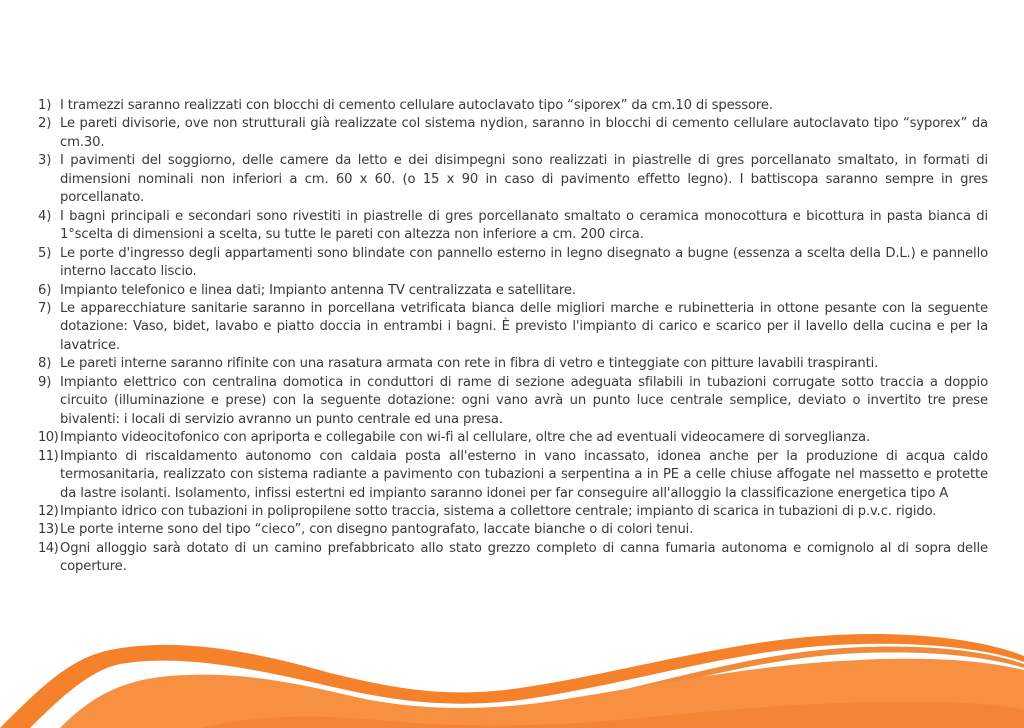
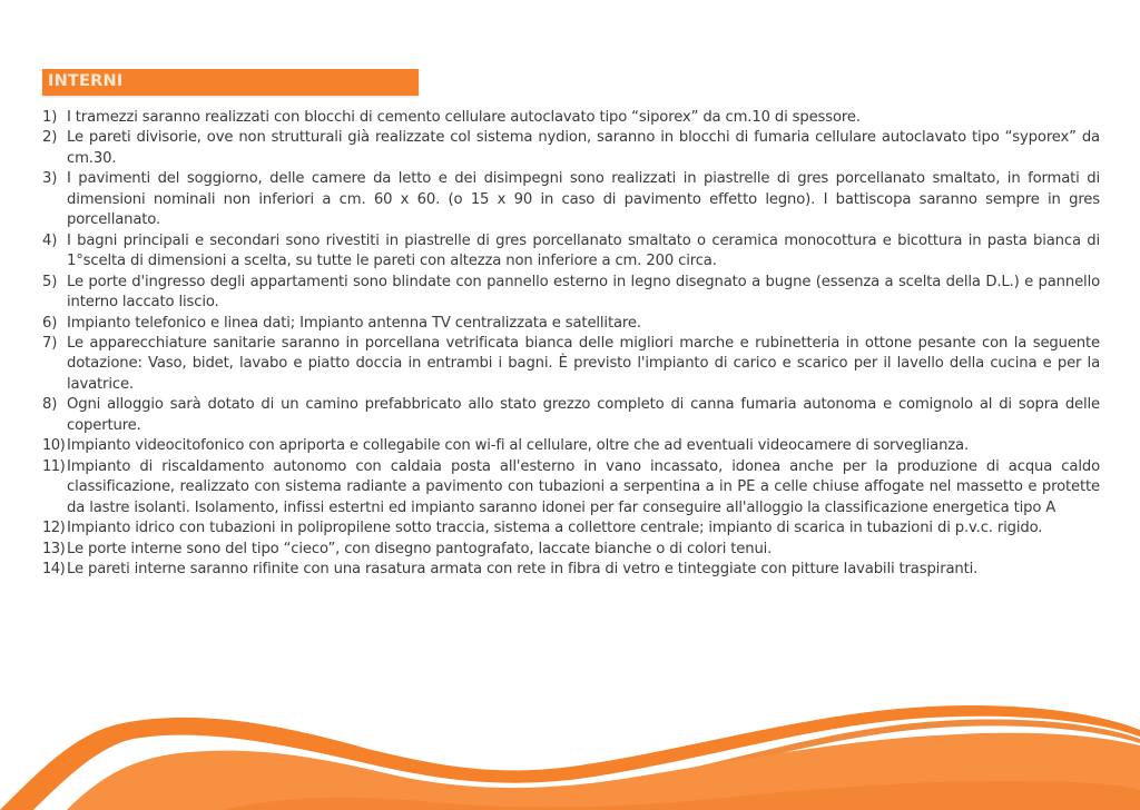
+ INTERNI
  1)
  I tramezzi saranno realizzati con blocchi di cemento cellulare autoclavato tipo “siporex” da cm.10 di spessore.
  2)
- Le pareti divisorie, ove non strutturali già realizzate col sistema nydion, saranno in blocchi di cemento cellulare autoclavato tipo “syporex” da cm.30.
+ Le pareti divisorie, ove non strutturali già realizzate col sistema nydion, saranno in blocchi di fumaria cellulare autoclavato tipo “syporex” da cm.30.
  3)
  I pavimenti del soggiorno, delle camere da letto e dei disimpegni sono realizzati in piastrelle di gres porcellanato smaltato, in formati di dimensioni nominali non inferiori a cm. 60 x 60. (o 15 x 90 in caso di pavimento effetto legno). I battiscopa saranno sempre in gres porcellanato.
  4)
  I bagni principali e secondari sono rivestiti in piastrelle di gres porcellanato smaltato o ceramica monocottura e bicottura in pasta bianca di 1°scelta di dimensioni a scelta, su tutte le pareti con altezza non inferiore a cm. 200 circa.
  5)
  Le porte d'ingresso degli appartamenti sono blindate con pannello esterno in legno disegnato a bugne (essenza a scelta della D.L.) e pannello interno laccato liscio.
  6)
  Impianto telefonico e linea dati; Impianto antenna TV centralizzata e satellitare.
  7)
  Le apparecchiature sanitarie saranno in porcellana vetrificata bianca delle migliori marche e rubinetteria in ottone pesante con la seguente dotazione: Vaso, bidet, lavabo e piatto doccia in entrambi i bagni. È previsto l'impianto di carico e scarico per il lavello della cucina e per la lavatrice.
  8)
- Le pareti interne saranno rifinite con una rasatura armata con rete in fibra di vetro e tinteggiate con pitture lavabili traspiranti.
+ Ogni alloggio sarà dotato di un camino prefabbricato allo stato grezzo completo di canna fumaria autonoma e comignolo al di sopra delle coperture.
- 9)
- Impianto elettrico con centralina domotica in conduttori di rame di sezione adeguata sfilabili in tubazioni corrugate sotto traccia a doppio circuito (illuminazione e prese) con la seguente dotazione: ogni vano avrà un punto luce centrale semplice, deviato o invertito tre prese bivalenti: i locali di servizio avranno un punto centrale ed una presa.
  10)
  Impianto videocitofonico con apriporta e collegabile con wi-fi al cellulare, oltre che ad eventuali videocamere di sorveglianza.
  11)
- Impianto di riscaldamento autonomo con caldaia posta all'esterno in vano incassato, idonea anche per la produzione di acqua caldo termosanitaria, realizzato con sistema radiante a pavimento con tubazioni a serpentina a in PE a celle chiuse affogate nel massetto e protette da lastre isolanti. Isolamento, infissi estertni ed impianto saranno idonei per far conseguire all'alloggio la classificazione energetica tipo A
+ Impianto di riscaldamento autonomo con caldaia posta all'esterno in vano incassato, idonea anche per la produzione di acqua caldo classificazione, realizzato con sistema radiante a pavimento con tubazioni a serpentina a in PE a celle chiuse affogate nel massetto e protette da lastre isolanti. Isolamento, infissi estertni ed impianto saranno idonei per far conseguire all'alloggio la classificazione energetica tipo A
  12)
  Impianto idrico con tubazioni in polipropilene sotto traccia, sistema a collettore centrale; impianto di scarica in tubazioni di p.v.c. rigido.
  13)
  Le porte interne sono del tipo “cieco”, con disegno pantografato, laccate bianche o di colori tenui.
  14)
- Ogni alloggio sarà dotato di un camino prefabbricato allo stato grezzo completo di canna fumaria autonoma e comignolo al di sopra delle coperture.
+ Le pareti interne saranno rifinite con una rasatura armata con rete in fibra di vetro e tinteggiate con pitture lavabili traspiranti.
